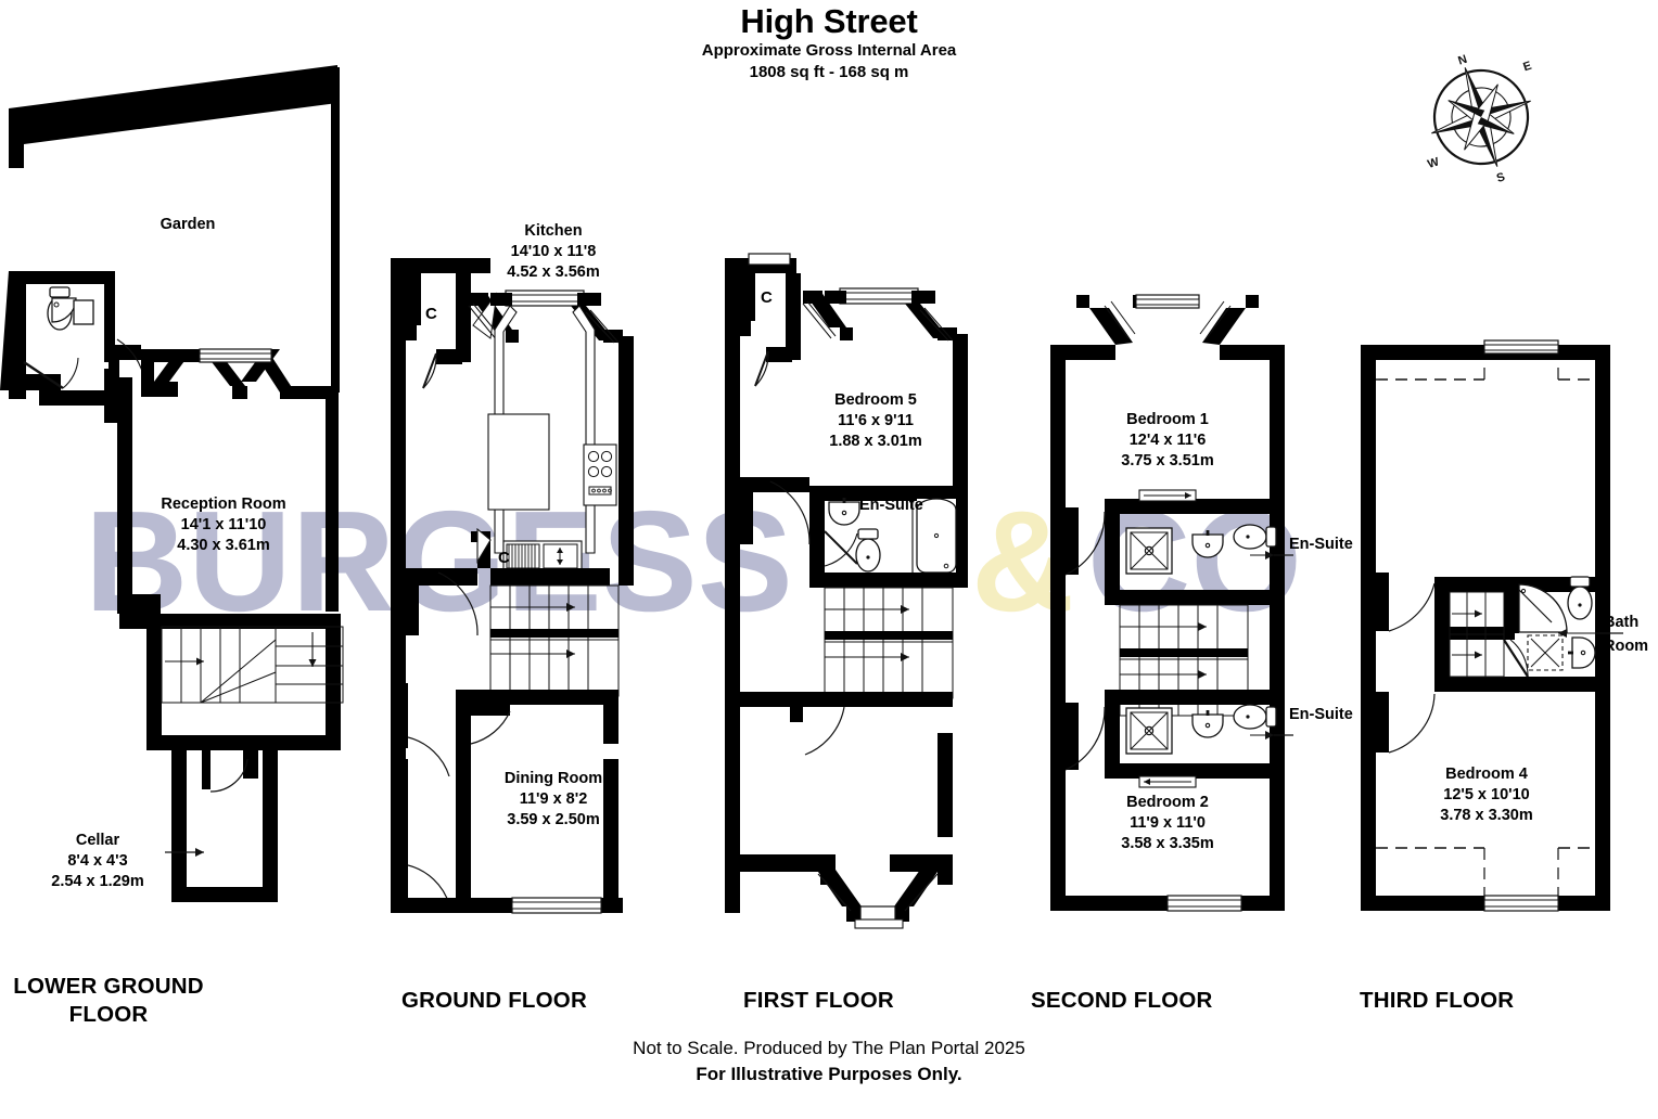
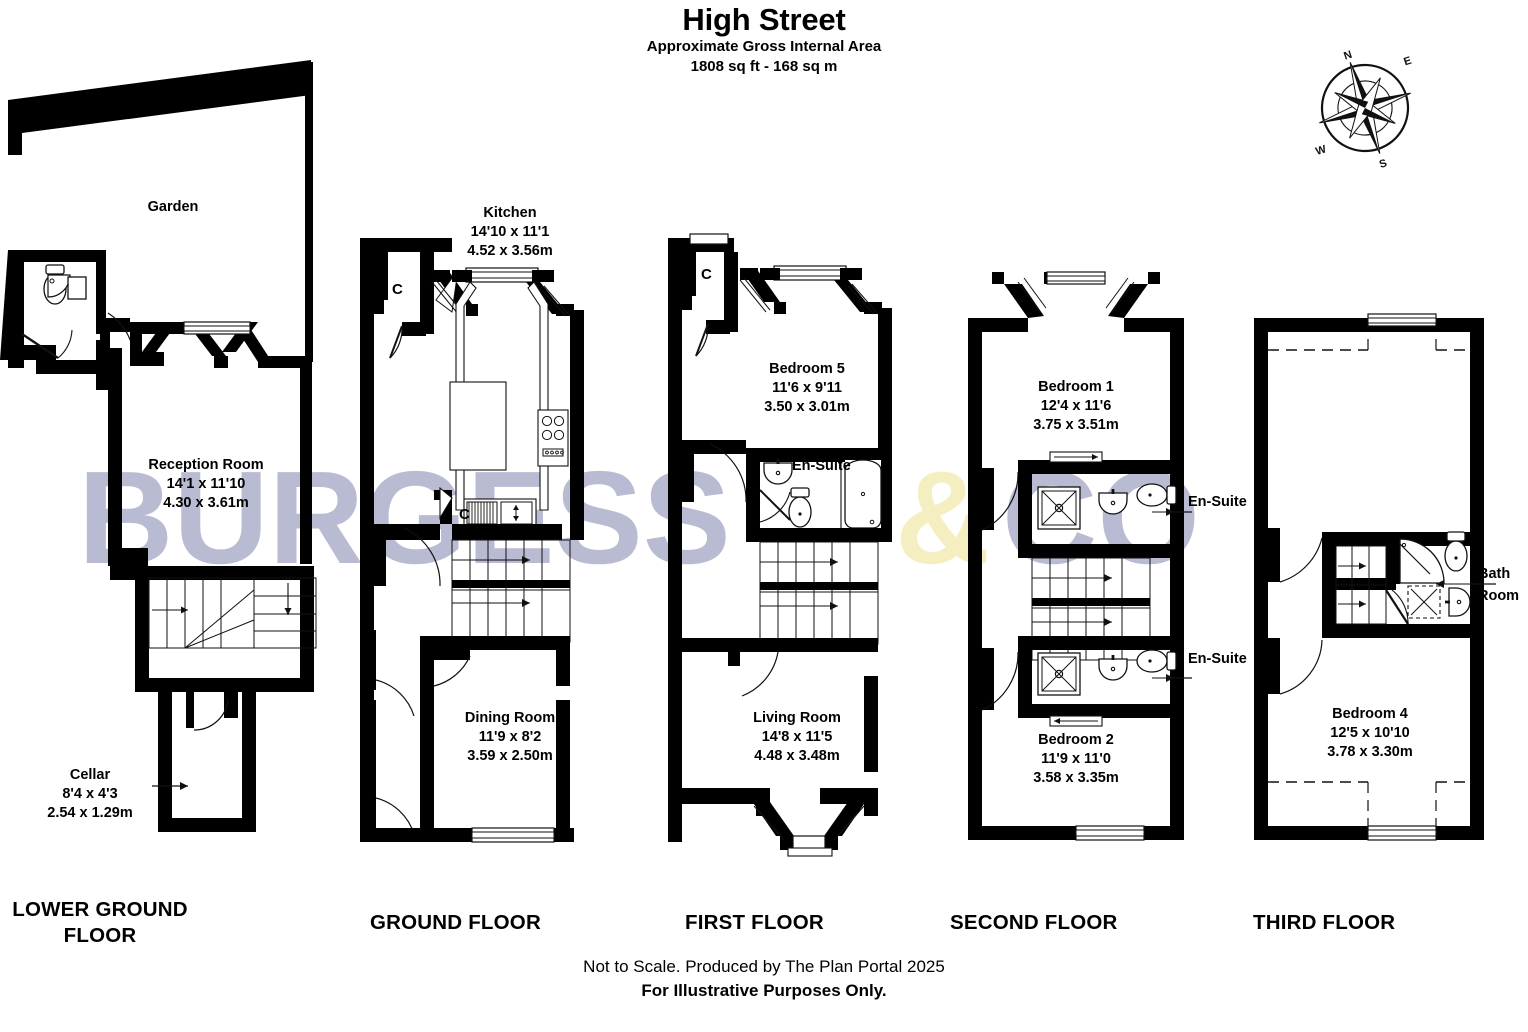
  High Street
  Approximate Gross Internal Area
  1808 sq ft - 168 sq m
  BURGSS
  &
  Garden
  Reception Room
  14'1 x 11'10
  4.30 x 3.61m
  Cellar
  8'4 x 4'3
  2.54 x 1.29m
  Kitchen
- 14'10 x 11'8
+ 14'10 x 11'1
  4.52 x 3.56m
  Dining Room
  11'9 x 8'2
  3.59 x 2.50m
  C
  C
  Bedroom 5
  11'6 x 9'11
- 1.88 x 3.01m
+ 3.50 x 3.01m
  En-Suite
+ Living Room
+ 14'8 x 11'5
+ 4.48 x 3.48m
  C
  Bedroom 1
  12'4 x 11'6
  3.75 x 3.51m
  En-Suite
  En-Suite
  Bedroom 2
  11'9 x 11'0
  3.58 x 3.35m
  Bath
  Room
  Bedroom 4
  12'5 x 10'10
  3.78 x 3.30m
  LOWER GROUND
  FLOOR
  GROUND FLOOR
  FIRST FLOOR
  SECOND FLOOR
  THIRD FLOOR
  Not to Scale. Produced by The Plan Portal 2025
  For Illustrative Purposes Only.
